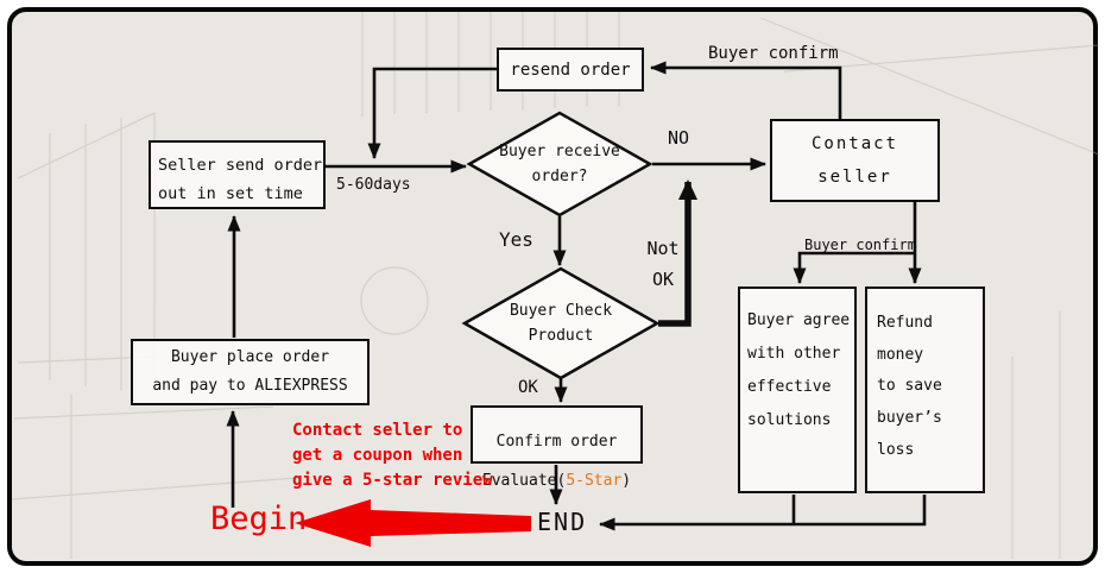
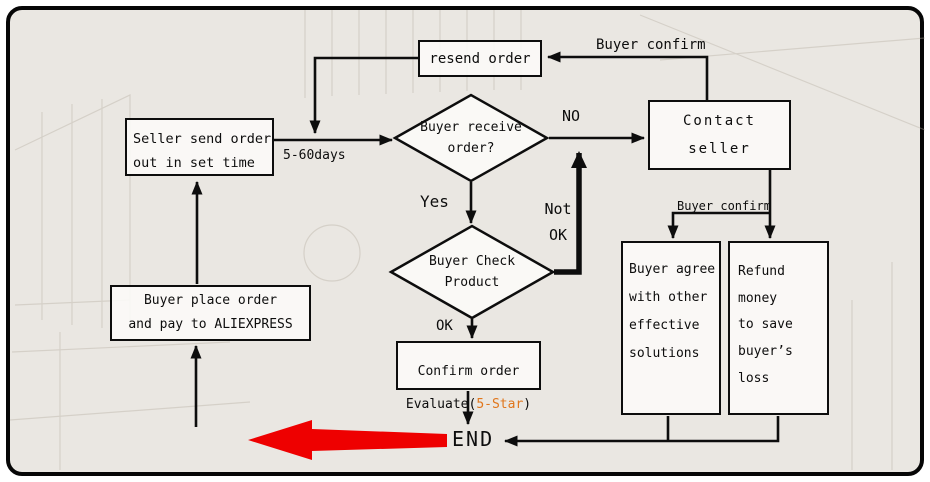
  resend order
  Seller send order
  out in set time
  Contact
  seller
  Buyer place order
  and pay to ALIEXPRESS
  Buyer agree
  with other
  effective
  solutions
  Refund
  money
  to save
  buyer’s
  loss
  Confirm order
  Evaluate(5-Star)
  Buyer receive
  order?
  Buyer Check
  Product
  Buyer confirm
  5-60days
  NO
  Yes
  Not
  OK
  Buyer confirm
  OK
  END
- Begin
- Contact seller to
- get a coupon when
- give a 5-star review
